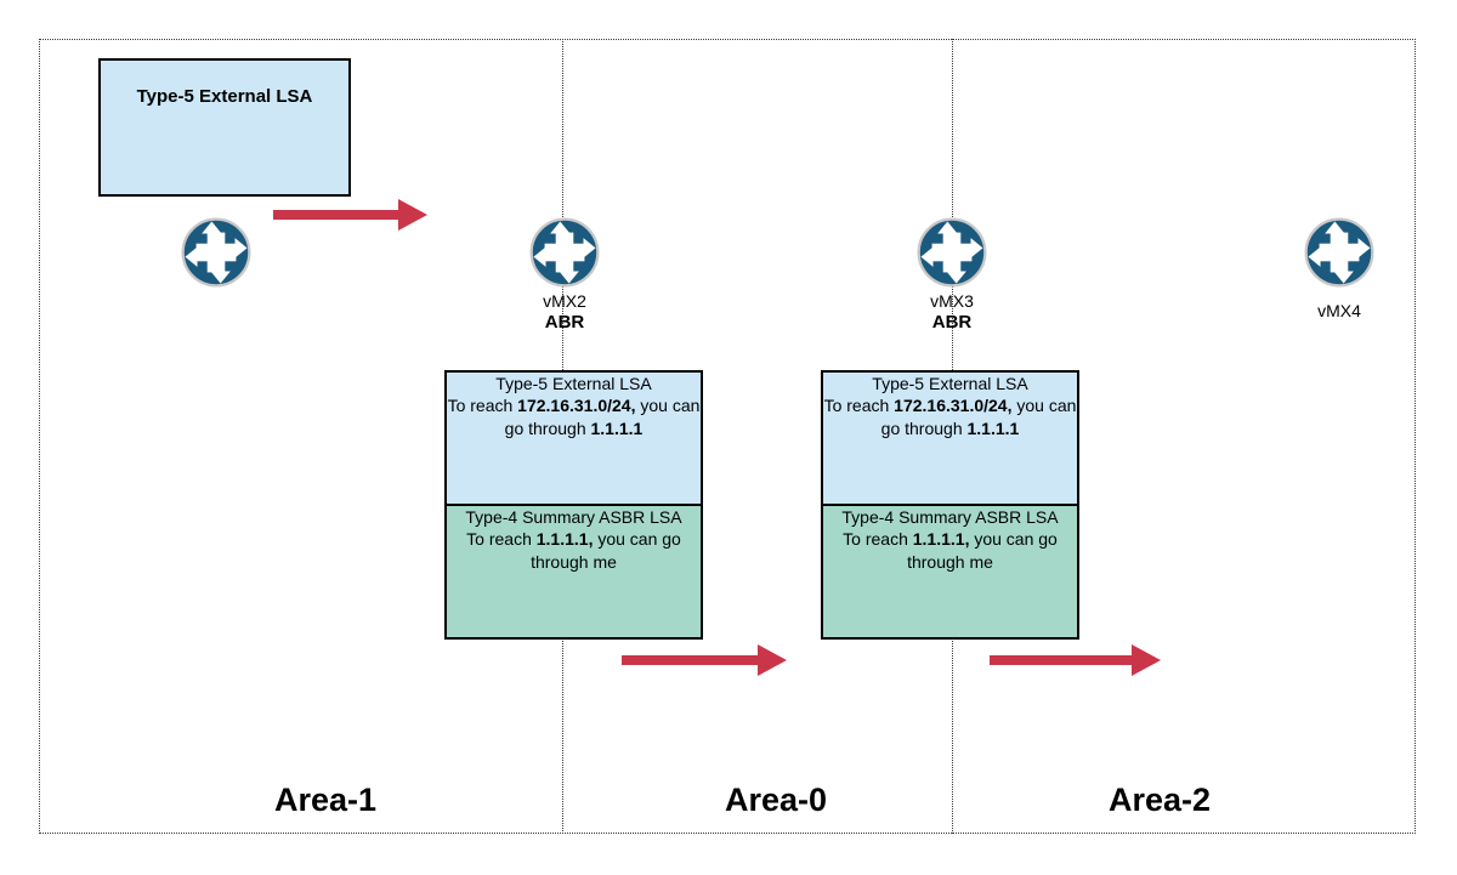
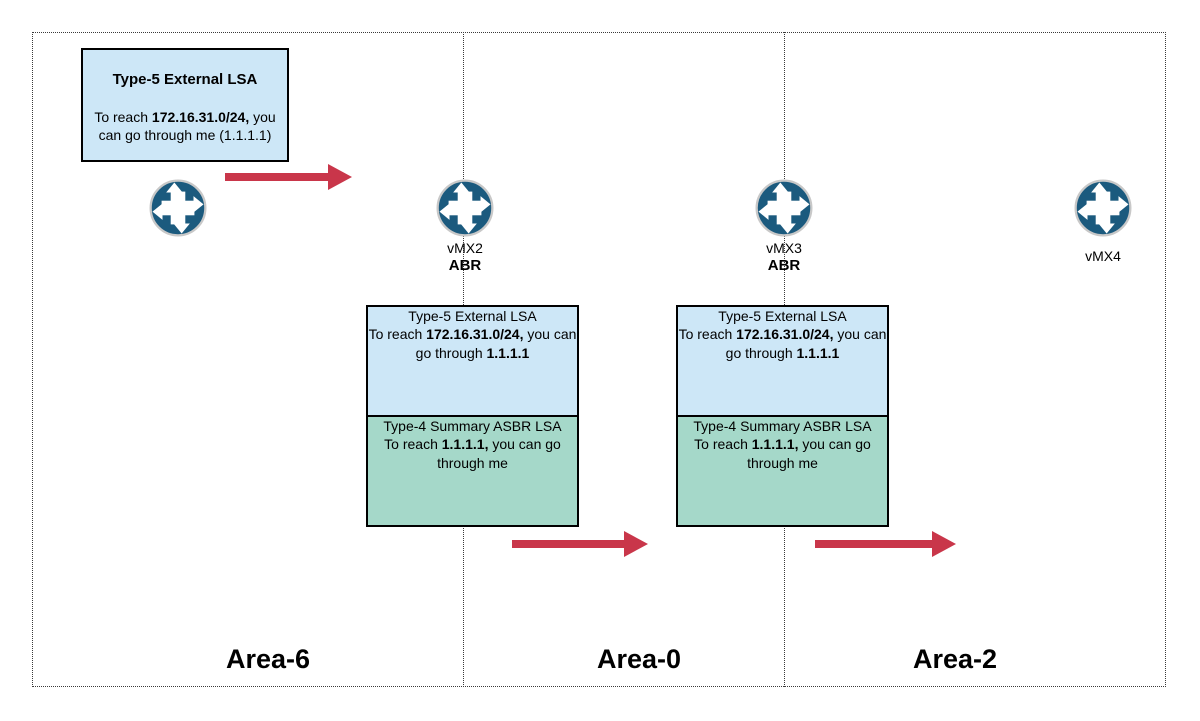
  Type-5 External LSA
+ To reach 172.16.31.0/24, you can go through me (1.1.1.1)
  vMX2
  ABR
  vMX3
  ABR
  vMX4
  Type-5 External LSA
  To reach 172.16.31.0/24, you can go through 1.1.1.1
  Type-4 Summary ASBR LSA
  To reach 1.1.1.1, you can go through me
  Type-5 External LSA
  To reach 172.16.31.0/24, you can go through 1.1.1.1
  Type-4 Summary ASBR LSA
  To reach 1.1.1.1, you can go through me
- Area-1
+ Area-6
  Area-0
  Area-2
